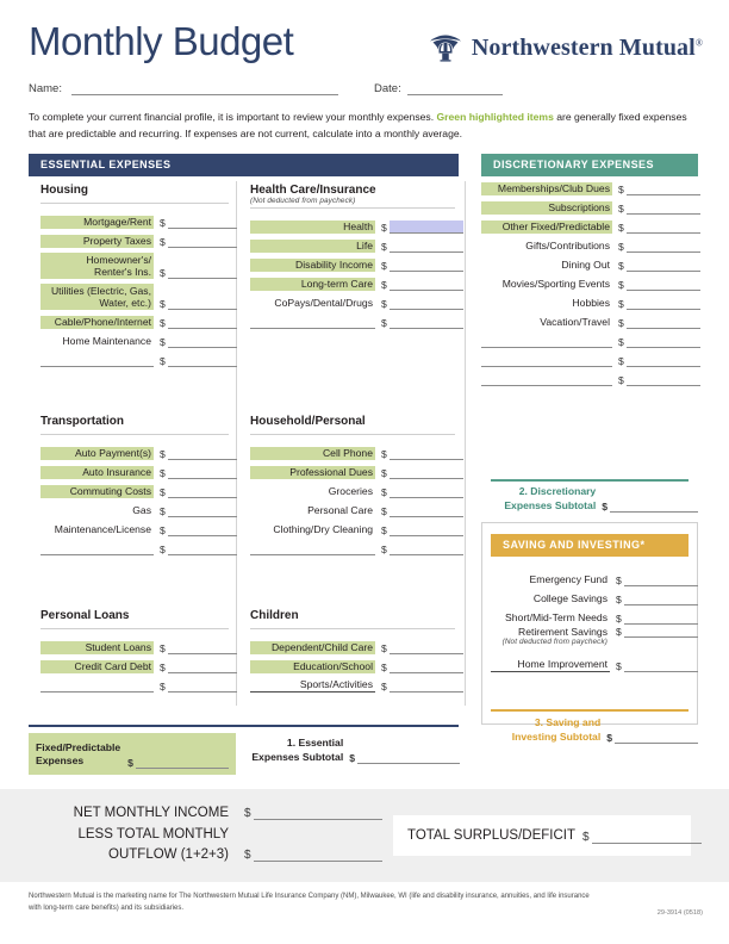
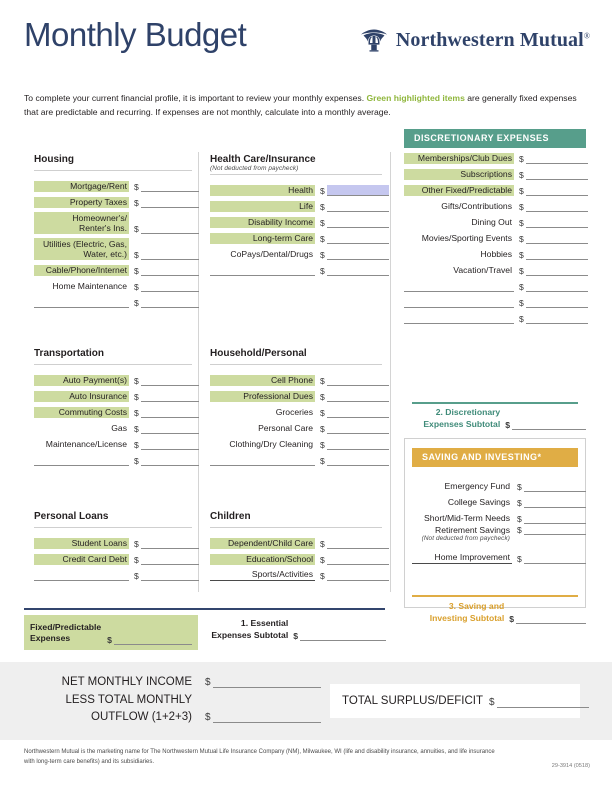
  Monthly Budget
  Northwestern Mutual®
- Name:
- Date:
- To complete your current financial profile, it is important to review your monthly expenses. Green highlighted items are generally fixed expenses that are predictable and recurring. If expenses are not current, calculate into a monthly average.
+ To complete your current financial profile, it is important to review your monthly expenses. Green highlighted items are generally fixed expenses that are predictable and recurring. If expenses are not monthly, calculate into a monthly average.
- ESSENTIAL EXPENSES
  DISCRETIONARY EXPENSES
  Housing
  Mortgage/Rent
  $
  Property Taxes
  $
  Homeowner's/
  Renter's Ins.
  $
  Utilities (Electric, Gas,
  Water, etc.)
  $
  Cable/Phone/Internet
  $
  Home Maintenance
  $
  $
  Transportation
  Auto Payment(s)
  $
  Auto Insurance
  $
  Commuting Costs
  $
  Gas
  $
  Maintenance/License
  $
  $
  Personal Loans
  Student Loans
  $
  Credit Card Debt
  $
  $
  Health Care/Insurance
  Health
  $
  Life
  $
  Disability Income
  $
  Long-term Care
  $
  CoPays/Dental/Drugs
  $
  $
  Household/Personal
  Cell Phone
  $
  Professional Dues
  $
  Groceries
  $
  Personal Care
  $
  Clothing/Dry Cleaning
  $
  $
  Children
  Dependent/Child Care
  $
  Education/School
  $
  Sports/Activities
  $
  Fixed/Predictable
  Expenses
  $
  1. Essential
  Expenses Subtotal
  $
  Memberships/Club Dues
  $
  Subscriptions
  $
  Other Fixed/Predictable
  $
  Gifts/Contributions
  $
  Dining Out
  $
  Movies/Sporting Events
  $
  Hobbies
  $
  Vacation/Travel
  $
  $
  $
  $
  2. Discretionary
  Expenses Subtotal
  $
  SAVING AND INVESTING*
  Emergency Fund
  $
  College Savings
  $
  Short/Mid-Term Needs
  $
  Retirement Savings
  $
  Home Improvement
  $
  3. Saving and
  Investing Subtotal
  $
  NET MONTHLY INCOME
  $
  LESS TOTAL MONTHLY
  OUTFLOW (1+2+3)
  $
  TOTAL SURPLUS/DEFICIT
  $
